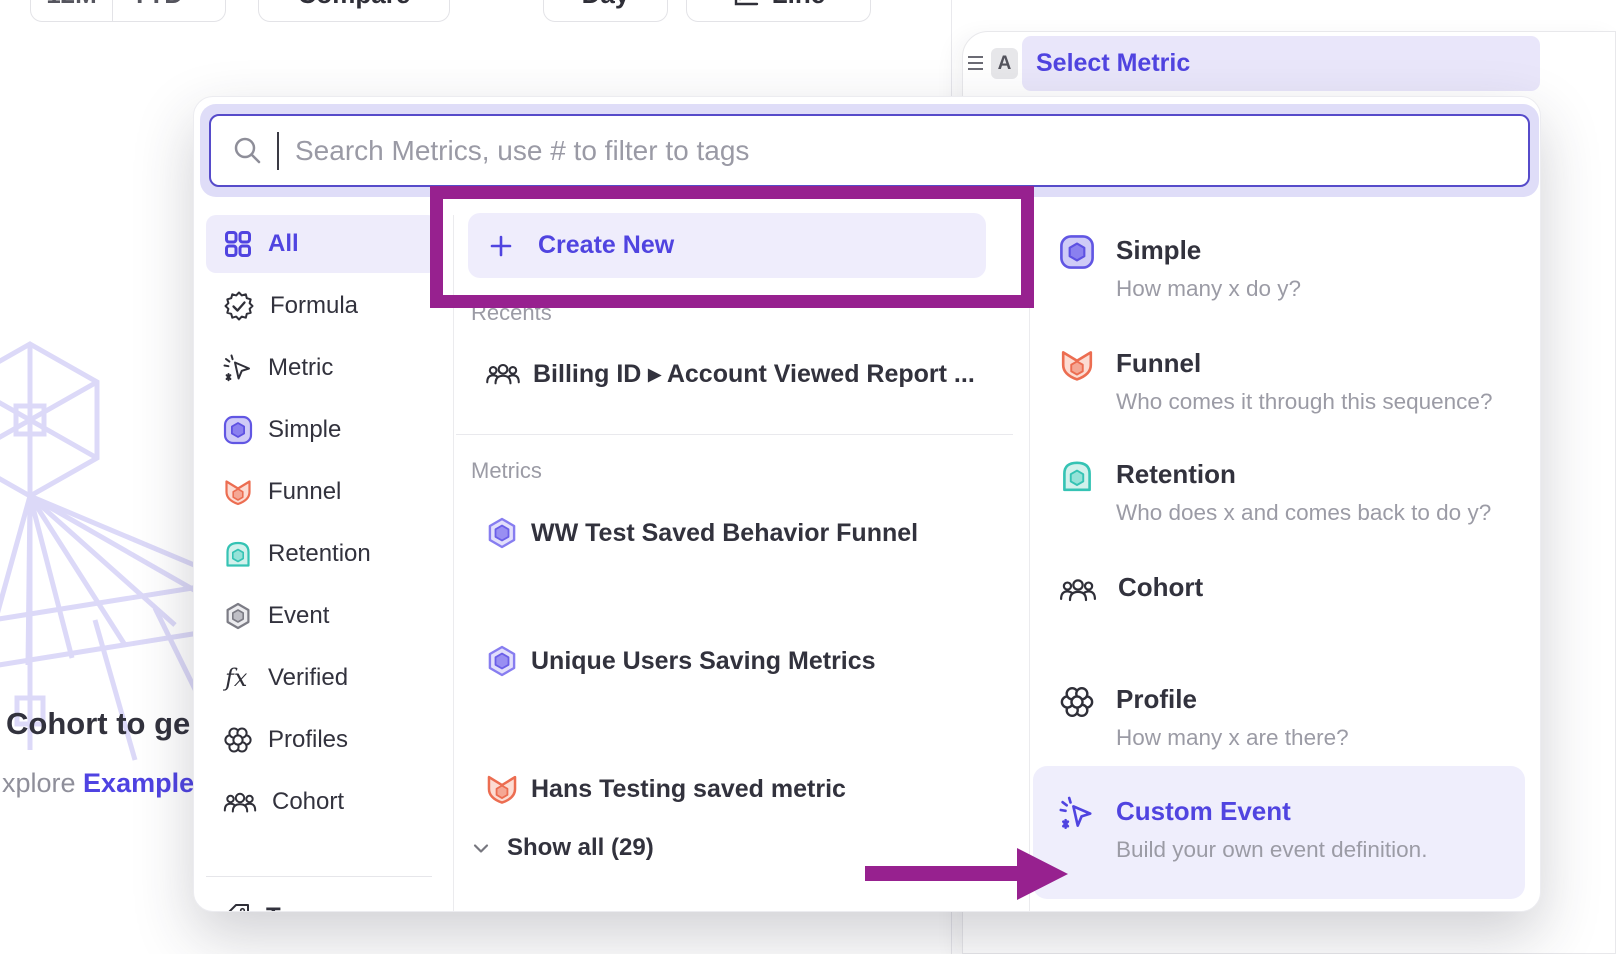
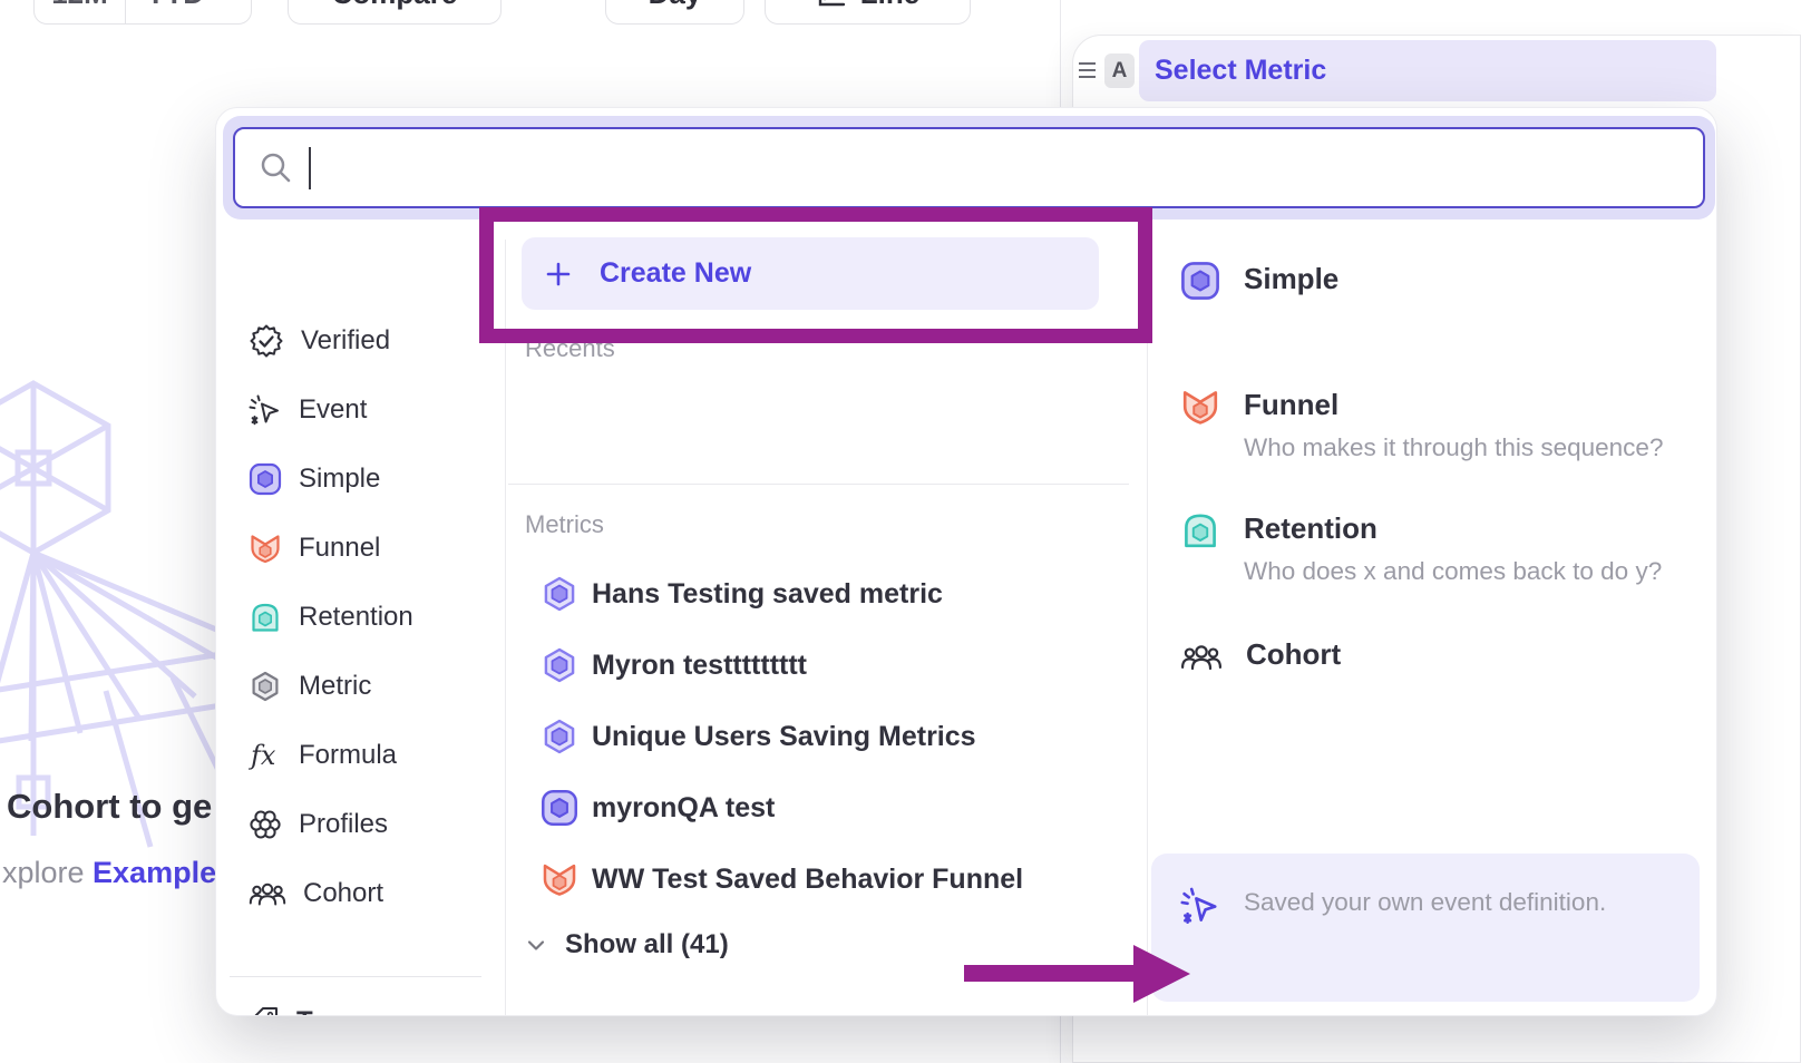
  Cohort to ge
  xplore Example
  A
  Select Metric
- Search Metrics, use # to filter to tags
- All
- Formula
+ Verified
- Metric
+ Event
  Simple
  Funnel
  Retention
- Event
+ Metric
  ƒx
- Verified
+ Formula
  Profiles
  Cohort
  Create New
  Recents
- Billing ID ▸ Account Viewed Report ...
  Metrics
- WW Test Saved Behavior Funnel
+ Hans Testing saved metric
+ Myron testtttttttt
  Unique Users Saving Metrics
+ myronQA test
- Hans Testing saved metric
+ WW Test Saved Behavior Funnel
- Show all (29)
+ Show all (41)
  Simple
- How many x do y?
  Funnel
- Who comes it through this sequence?
+ Who makes it through this sequence?
  Retention
  Who does x and comes back to do y?
  Cohort
- Profile
- How many x are there?
- Custom Event
- Build your own event definition.
+ Saved your own event definition.
